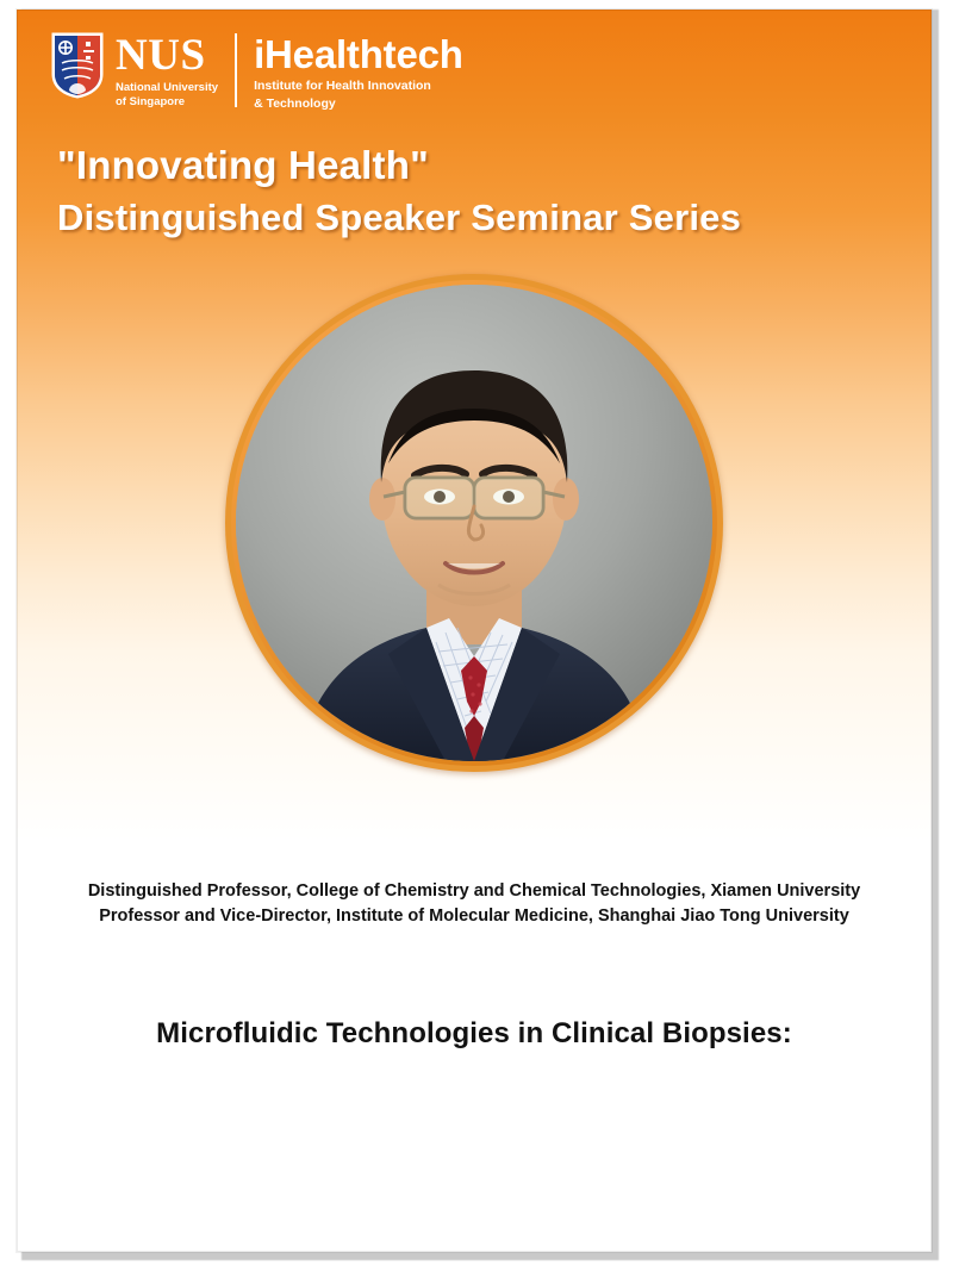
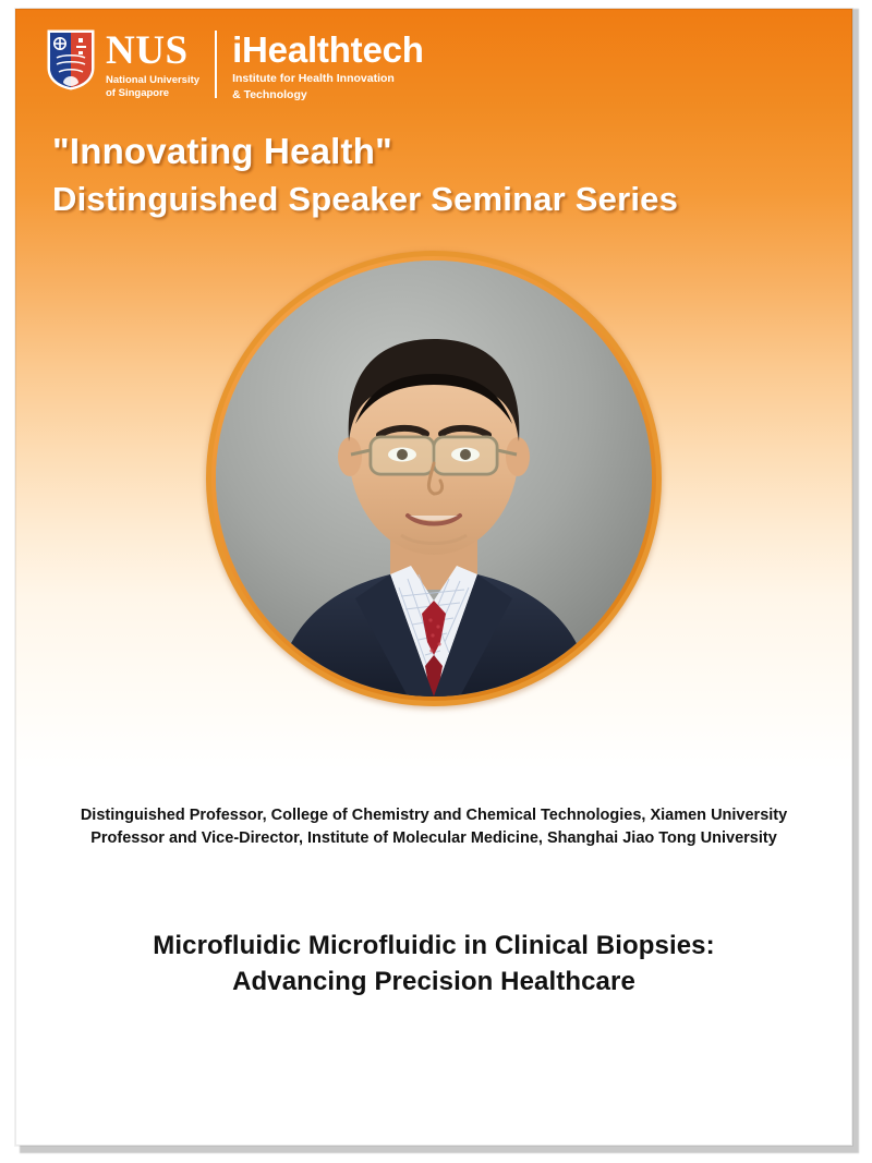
  NUS
  National University
  of Singapore
  iHealthtech
  Institute for Health Innovation
  & Technology
  "Innovating Health"
  Distinguished Speaker Seminar Series
  Distinguished Professor, College of Chemistry and Chemical Technologies, Xiamen University
  Professor and Vice-Director, Institute of Molecular Medicine, Shanghai Jiao Tong University
- Microfluidic Technologies in Clinical Biopsies:
+ Microfluidic Microfluidic in Clinical Biopsies:
+ Advancing Precision Healthcare
